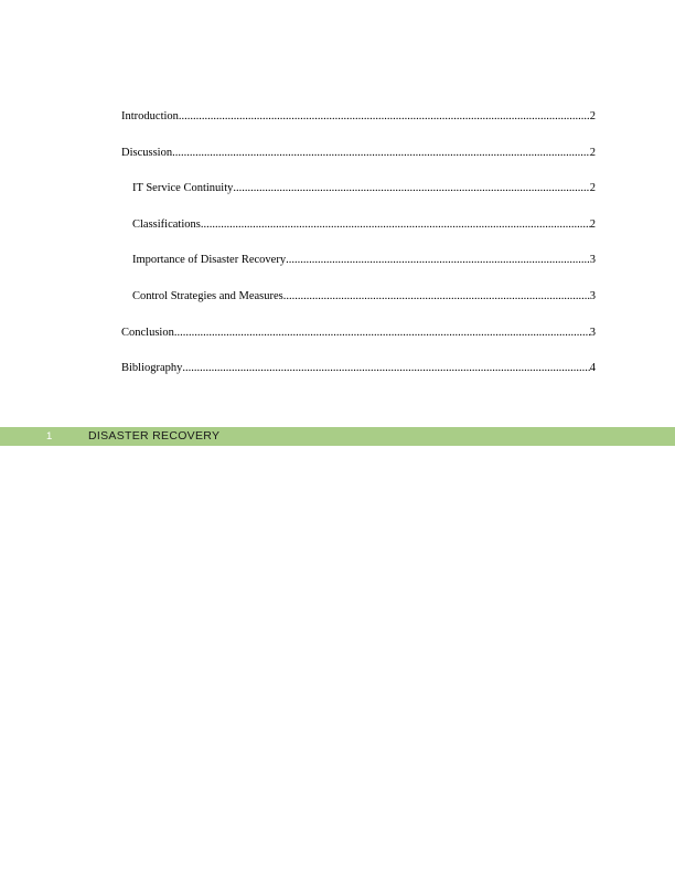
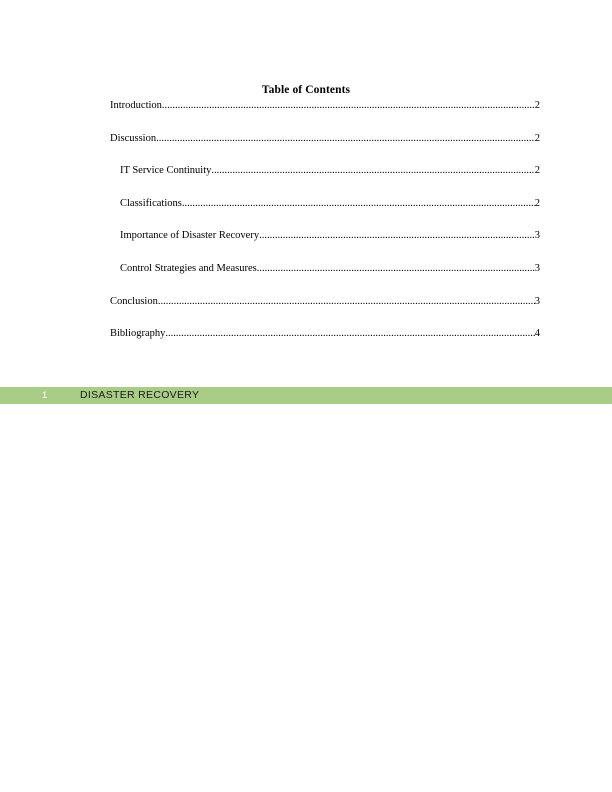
+ Table of Contents
  Introduction
  ..............................................................................................................................................
  2
  Discussion
  ................................................................................................................................................
  2
  IT Service Continuity
  ...........................................................................................................................
  2
  Classifications
  ......................................................................................................................................
  2
  Importance of Disaster Recovery
  3
  Control Strategies and Measures
  3
  Conclusion
  ................................................................................................................................................
  3
  Bibliography
  .............................................................................................................................................
  4
  1
  DISASTER RECOVERY
